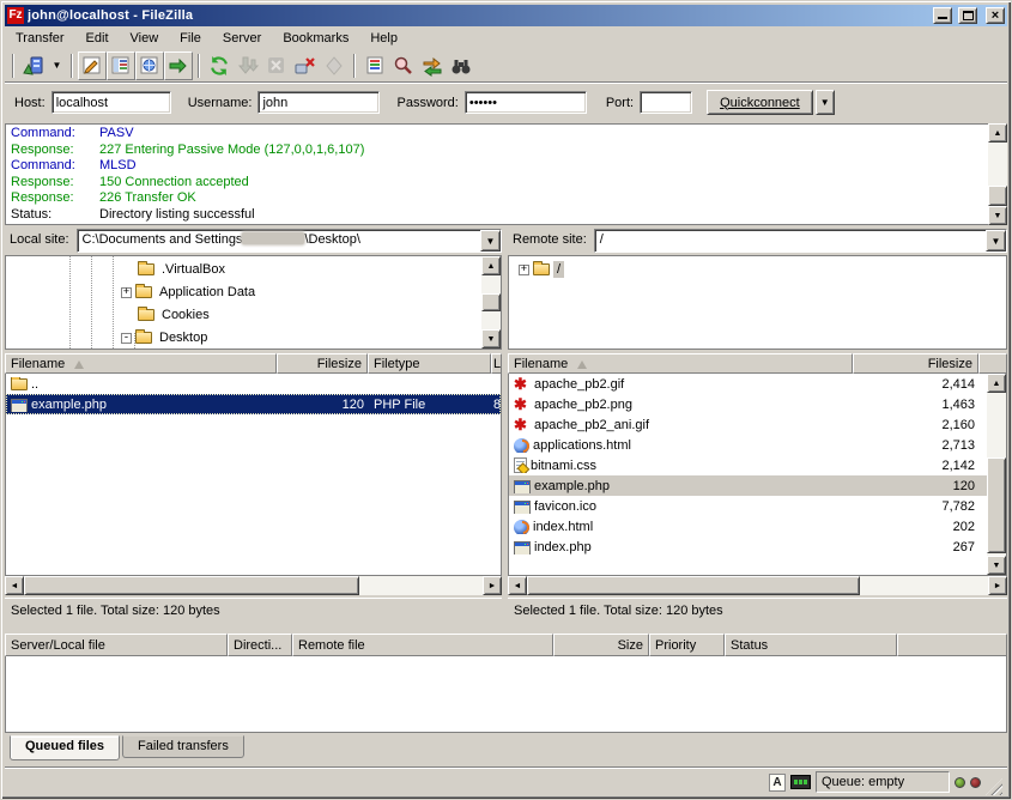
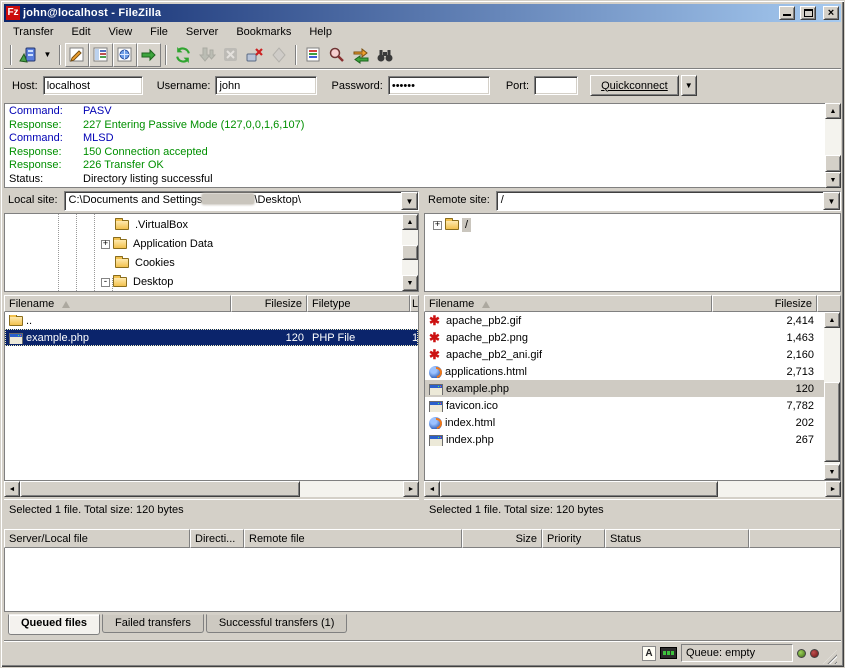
  Fz
  john@localhost - FileZilla
  ×
  Transfer
  Edit
  View
  File
  Server
  Bookmarks
  Help
  ▼
  Host:
  localhost
  Username:
  john
  Password:
  ••••••
  Port:
  Quickconnect
  ▼
  Command:
  PASV
  Response:
  227 Entering Passive Mode (127,0,0,1,6,107)
  Command:
  MLSD
  Response:
  150 Connection accepted
  Response:
  226 Transfer OK
  Status:
  Directory listing successful
  Local site:
  C:\Documents and Settings \Desktop\
  ▼
  Remote site:
  /
  ▼
  .VirtualBox
  +
  Application Data
  Cookies
  -
  Desktop
  +
  /
  Filename
  Filesize
  Filetype
  L
  ..
  example.php
  120
  PHP File
- 8
+ 1
  Filename
  Filesize
  apache_pb2.gif
  2,414
  apache_pb2.png
  1,463
  apache_pb2_ani.gif
  2,160
  applications.html
  2,713
- bitnami.css
- 2,142
  example.php
  120
  favicon.ico
  7,782
  index.html
  202
  index.php
  267
  Selected 1 file. Total size: 120 bytes
  Selected 1 file. Total size: 120 bytes
  Server/Local file
  Directi...
  Remote file
  Size
  Priority
  Status
  Queued files
  Failed transfers
+ Successful transfers (1)
  A
  Queue: empty
